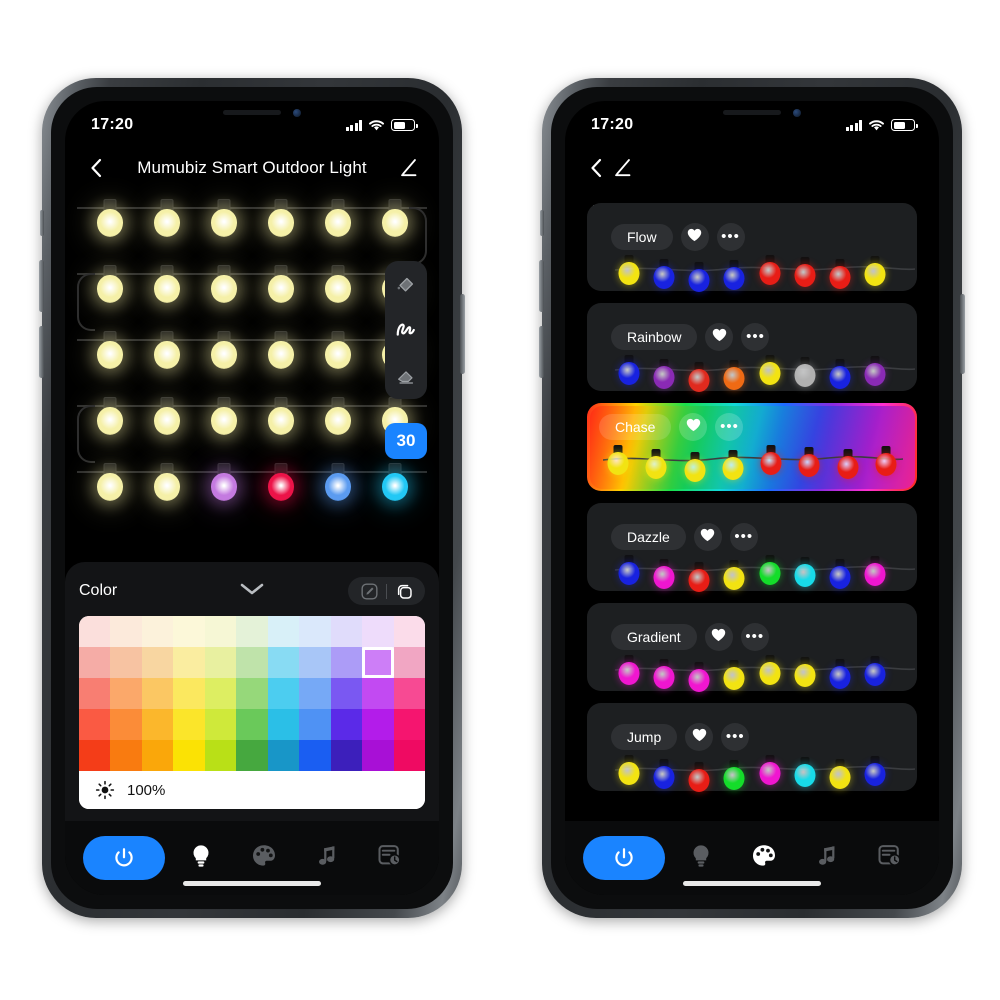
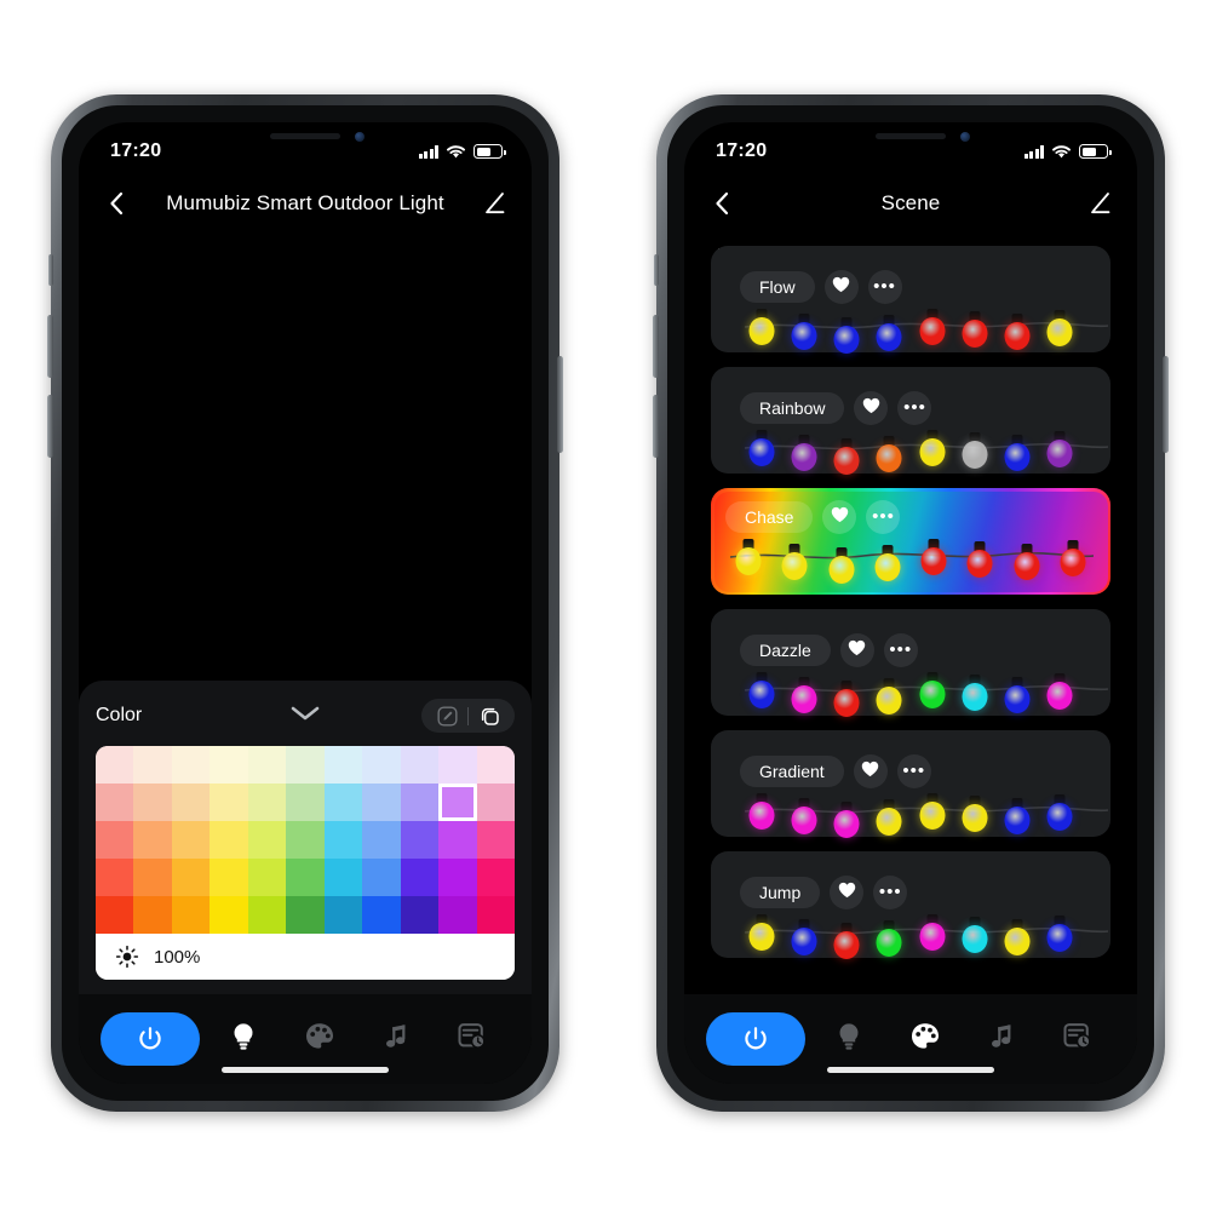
  17:20
  Mumubiz Smart Outdoor Light
- 30
  Color
  100%
  17:20
+ Scene
  Flow
  •••
  Rainbow
  •••
  Chase
  •••
  Dazzle
  •••
  Gradient
  •••
  Jump
  •••
